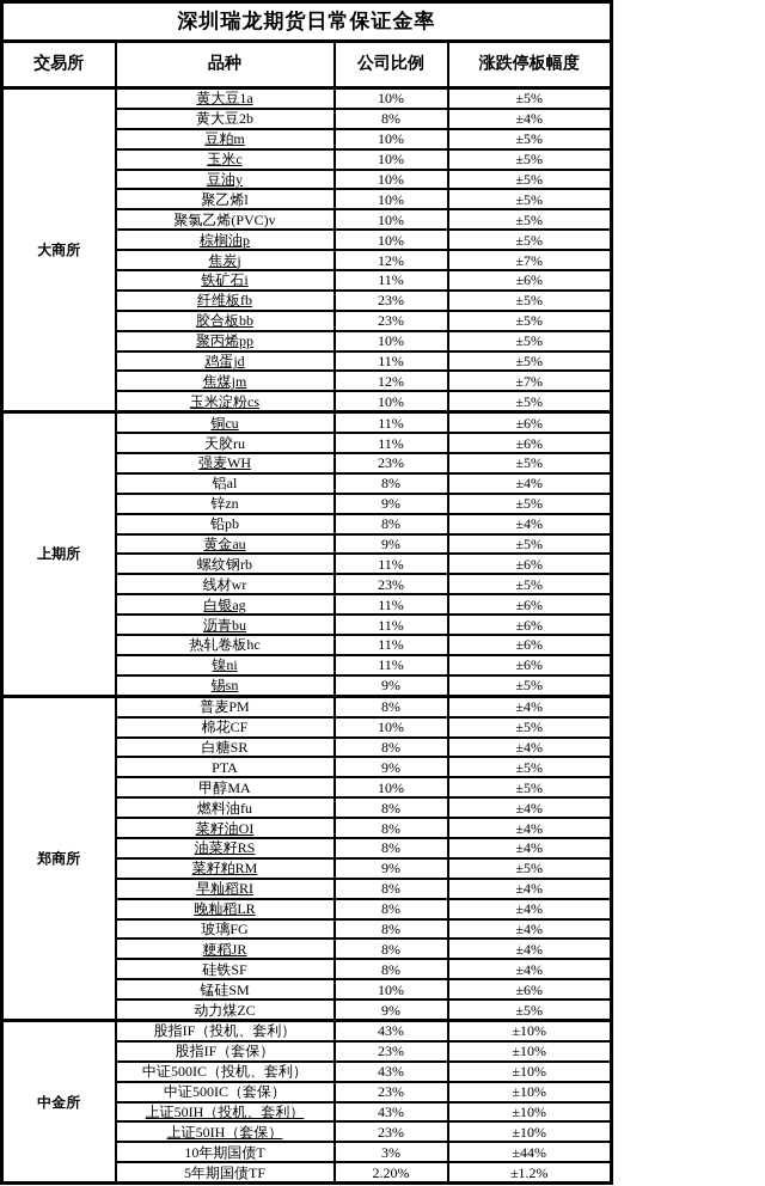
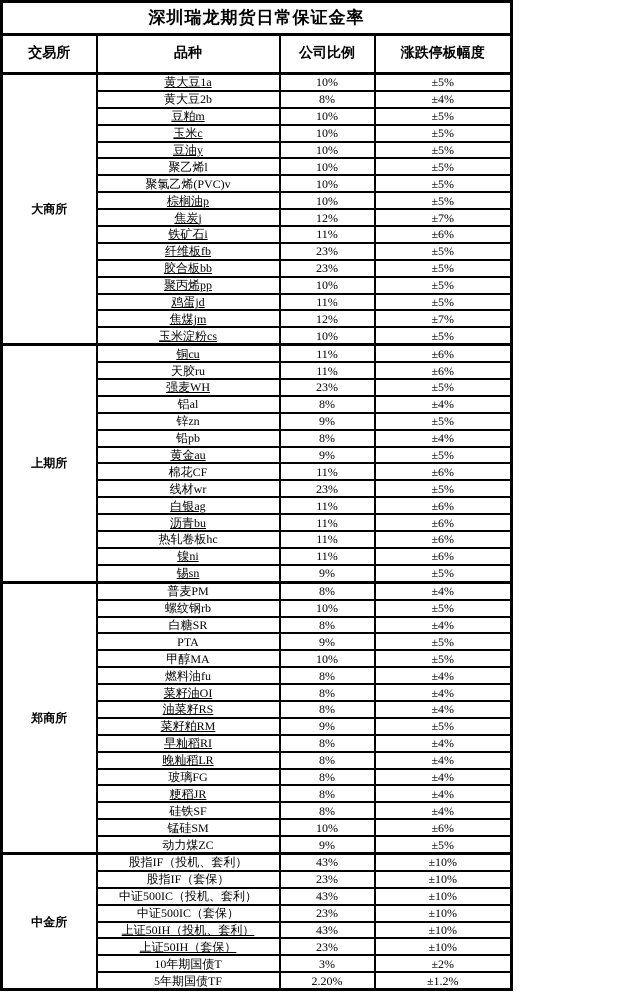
  深圳瑞龙期货日常保证金率
  交易所	品种	公司比例	涨跌停板幅度
  大商所	黄大豆1a	10%	±5%
  黄大豆2b	8%	±4%
  豆粕m	10%	±5%
  玉米c	10%	±5%
  豆油y	10%	±5%
  聚乙烯l	10%	±5%
  聚氯乙烯(PVC)v	10%	±5%
  棕榈油p	10%	±5%
  焦炭j	12%	±7%
  铁矿石i	11%	±6%
  纤维板fb	23%	±5%
  胶合板bb	23%	±5%
  聚丙烯pp	10%	±5%
  鸡蛋jd	11%	±5%
  焦煤jm	12%	±7%
  玉米淀粉cs	10%	±5%
  上期所	铜cu	11%	±6%
  天胶ru	11%	±6%
  强麦WH	23%	±5%
  铝al	8%	±4%
  锌zn	9%	±5%
  铅pb	8%	±4%
  黄金au	9%	±5%
- 螺纹钢rb	11%	±6%
+ 棉花CF	11%	±6%
  线材wr	23%	±5%
  白银ag	11%	±6%
  沥青bu	11%	±6%
  热轧卷板hc	11%	±6%
  镍ni	11%	±6%
  锡sn	9%	±5%
  郑商所	普麦PM	8%	±4%
- 棉花CF	10%	±5%
+ 螺纹钢rb	10%	±5%
  白糖SR	8%	±4%
  PTA	9%	±5%
  甲醇MA	10%	±5%
  燃料油fu	8%	±4%
  菜籽油OI	8%	±4%
  油菜籽RS	8%	±4%
  菜籽粕RM	9%	±5%
  早籼稻RI	8%	±4%
  晚籼稻LR	8%	±4%
  玻璃FG	8%	±4%
  粳稻JR	8%	±4%
  硅铁SF	8%	±4%
  锰硅SM	10%	±6%
  动力煤ZC	9%	±5%
  中金所	股指IF（投机、套利）	43%	±10%
  股指IF（套保）	23%	±10%
  中证500IC（投机、套利）	43%	±10%
  中证500IC（套保）	23%	±10%
  上证50IH（投机、套利）	43%	±10%
  上证50IH（套保）	23%	±10%
- 10年期国债T	3%	±44%
+ 10年期国债T	3%	±2%
  5年期国债TF	2.20%	±1.2%
